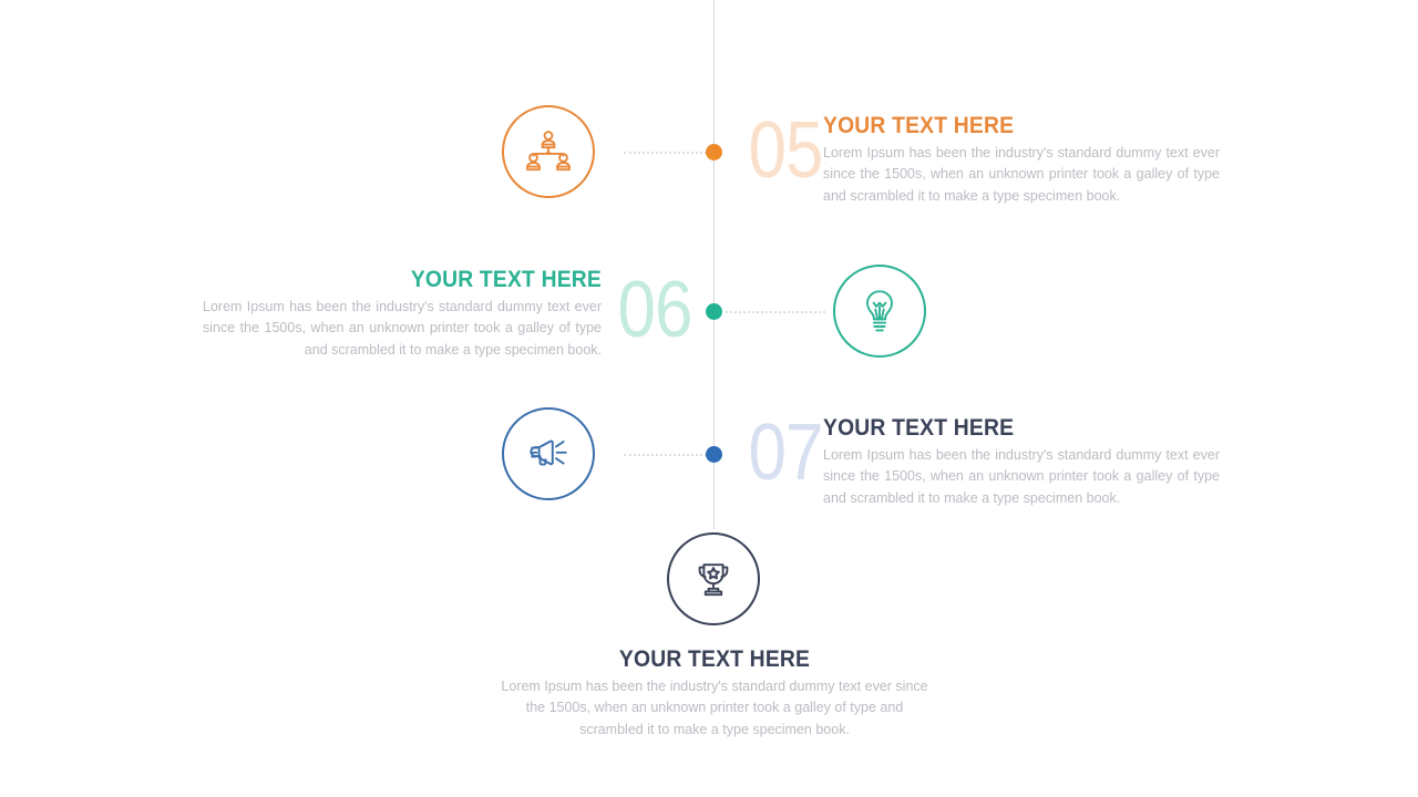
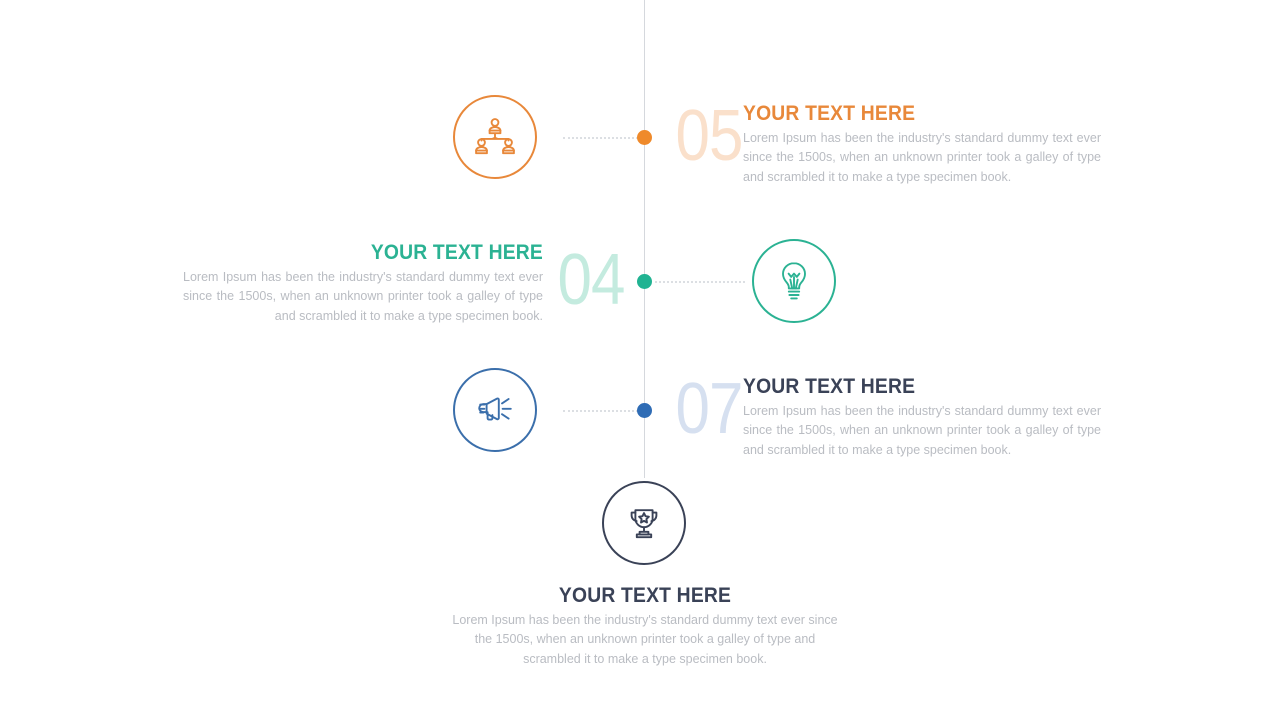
  05
  YOUR TEXT HERE
  Lorem Ipsum has been the industry's standard dummy text ever since the 1500s, when an unknown printer took a galley of type and scrambled it to make a type specimen book.
- 06
+ 04
  YOUR TEXT HERE
  Lorem Ipsum has been the industry's standard dummy text ever since the 1500s, when an unknown printer took a galley of type and scrambled it to make a type specimen book.
  07
  YOUR TEXT HERE
  Lorem Ipsum has been the industry's standard dummy text ever since the 1500s, when an unknown printer took a galley of type and scrambled it to make a type specimen book.
  YOUR TEXT HERE
  Lorem Ipsum has been the industry's standard dummy text ever since the 1500s, when an unknown printer took a galley of type and scrambled it to make a type specimen book.
